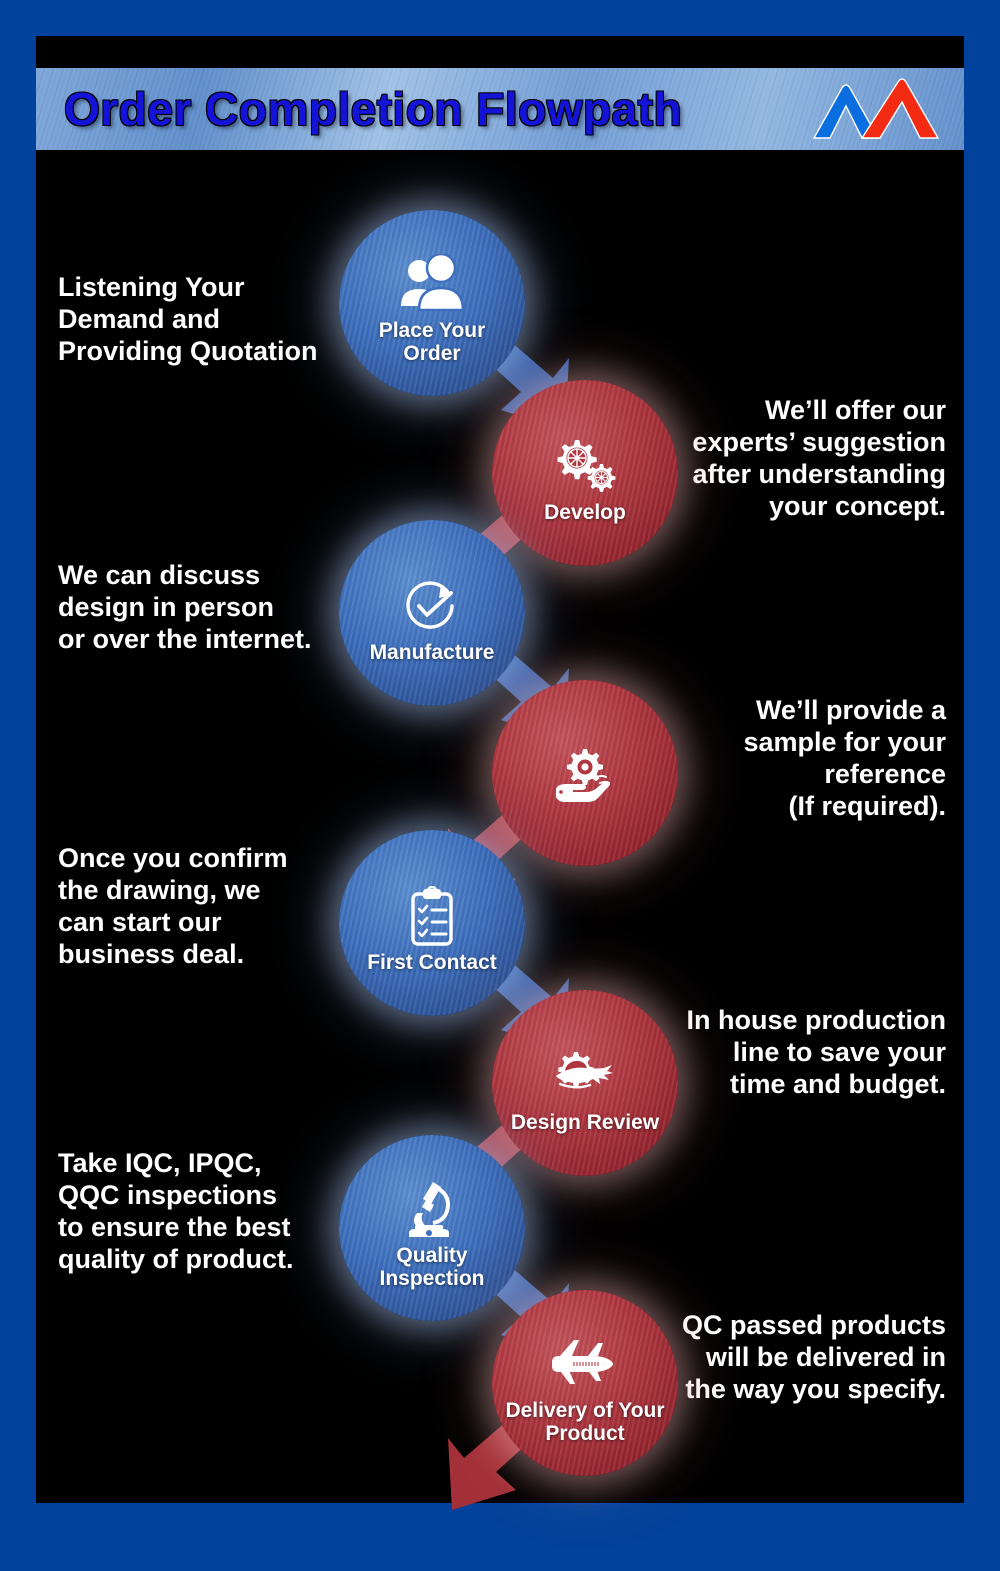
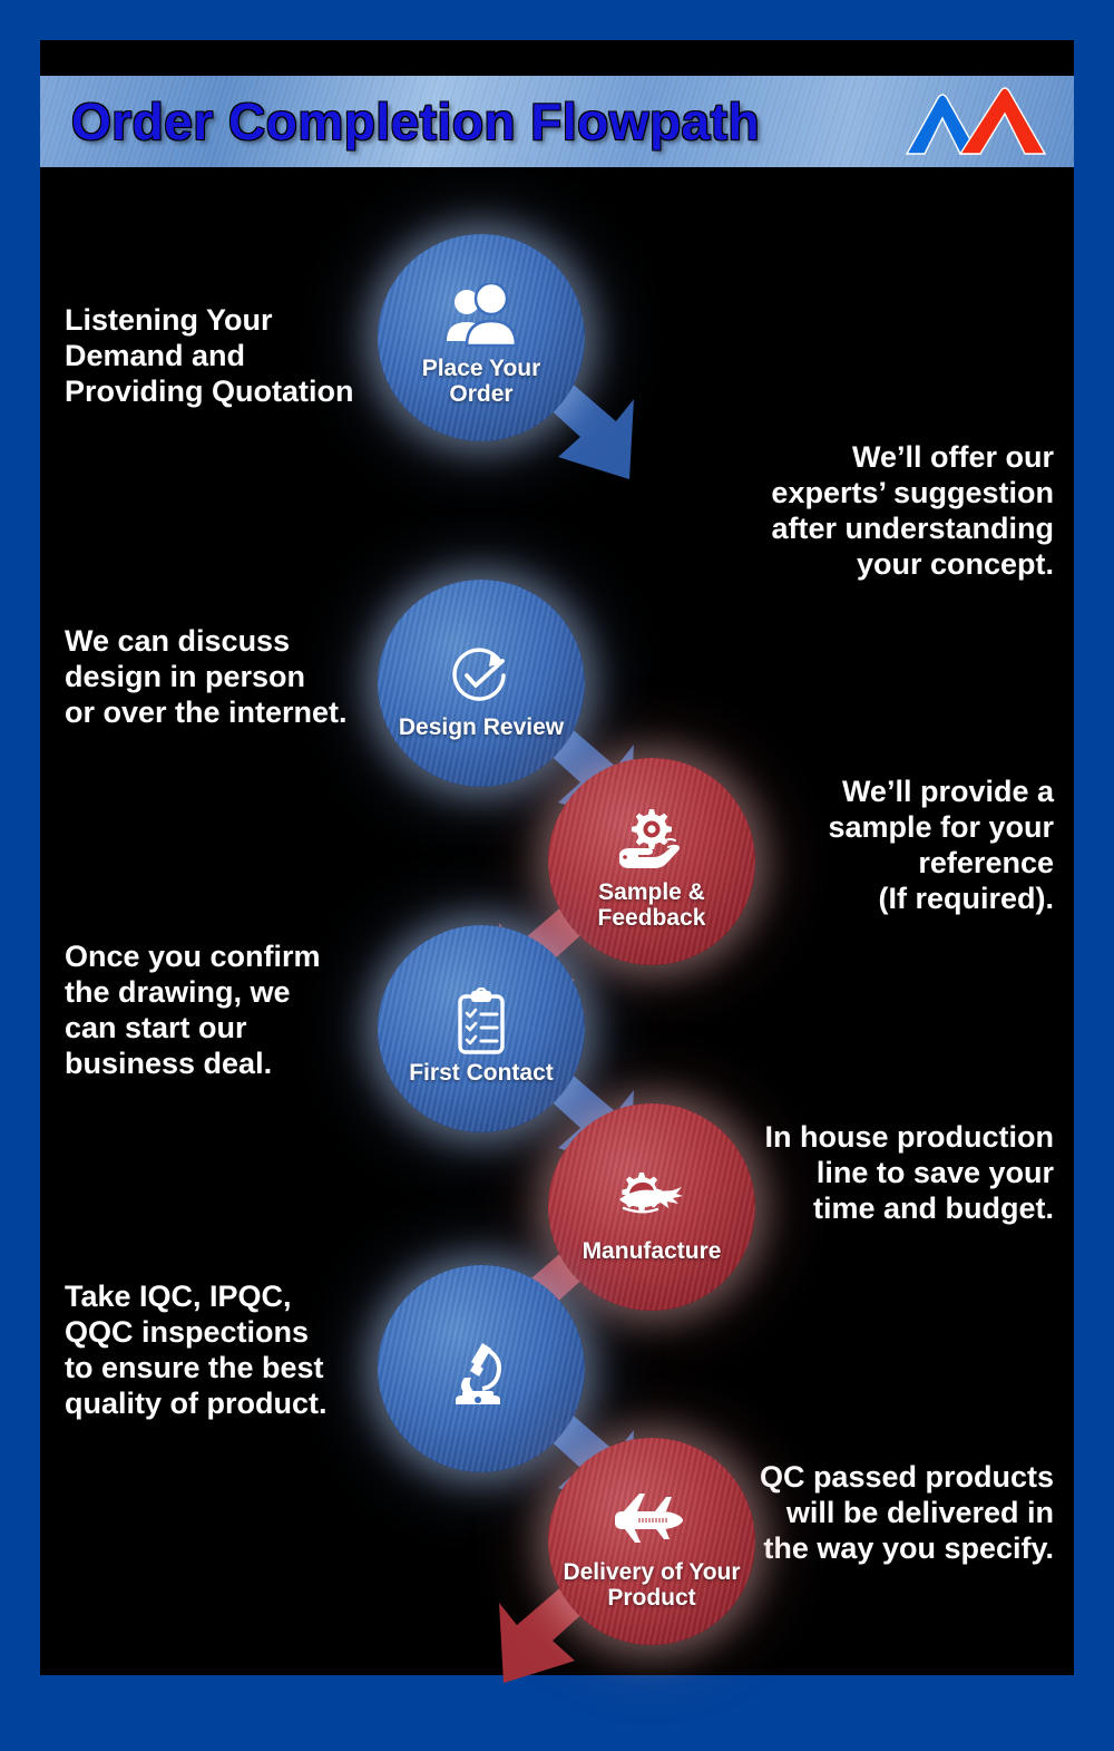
  Order Completion Flowpath
  Listening Your
  Demand and
  Providing Quotation
  Place Your Order
  We’ll offer our
  experts’ suggestion
  after understanding
  your concept.
- Develop
  We can discuss
  design in person
  or over the internet.
- Manufacture
+ Design Review
  We’ll provide a
  sample for your
  reference
  (If required).
+ Sample & Feedback
  Once you confirm
  the drawing, we
  can start our
  business deal.
  First Contact
  In house production
  line to save your
  time and budget.
- Design Review
+ Manufacture
  Take IQC, IPQC,
  QQC inspections
  to ensure the best
  quality of product.
- Quality Inspection
  QC passed products
  will be delivered in
  the way you specify.
  Delivery of Your Product
